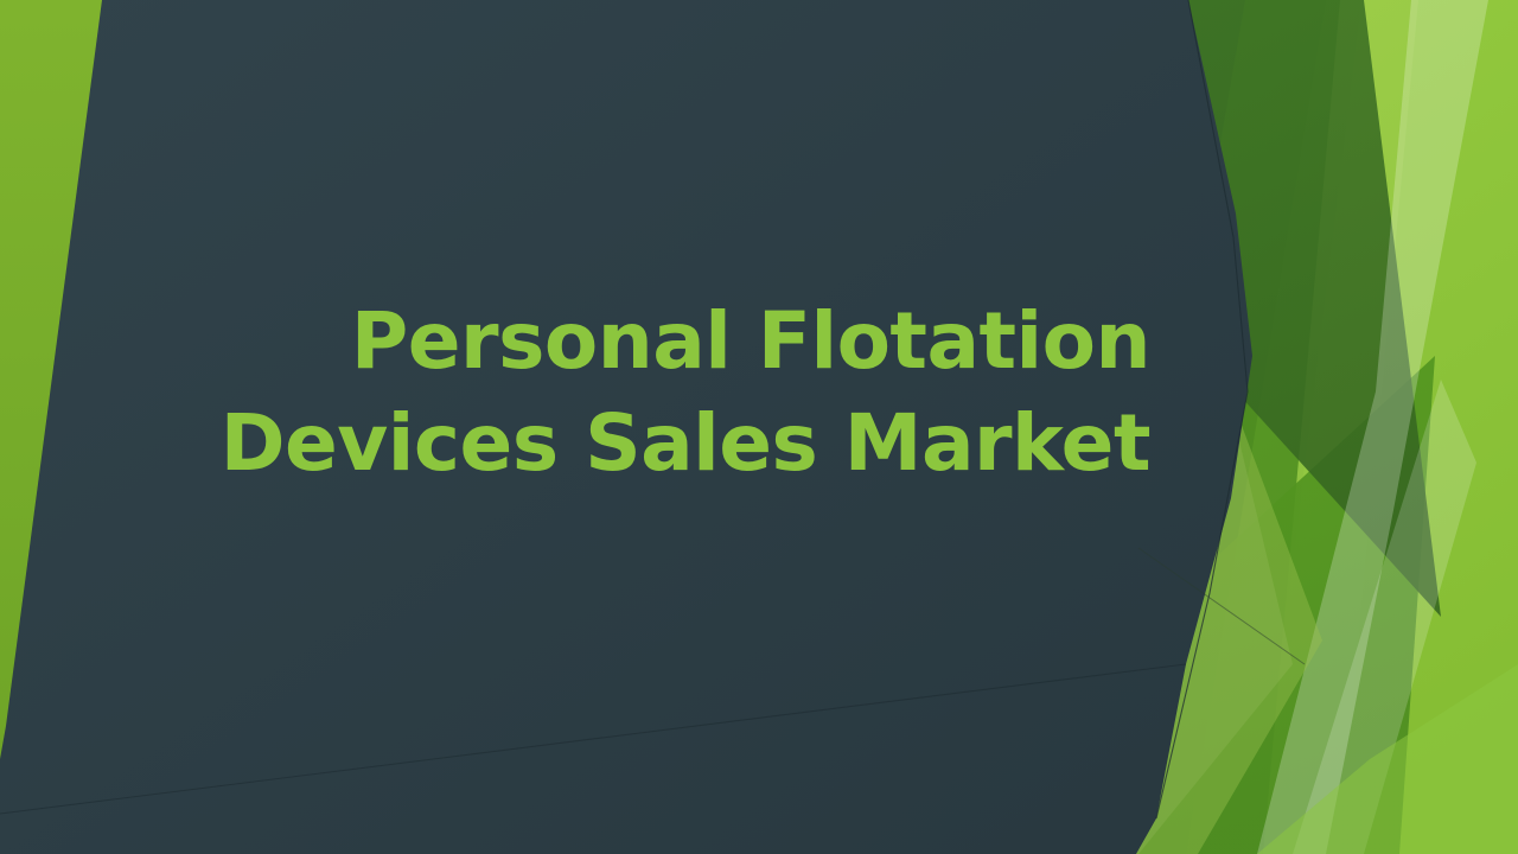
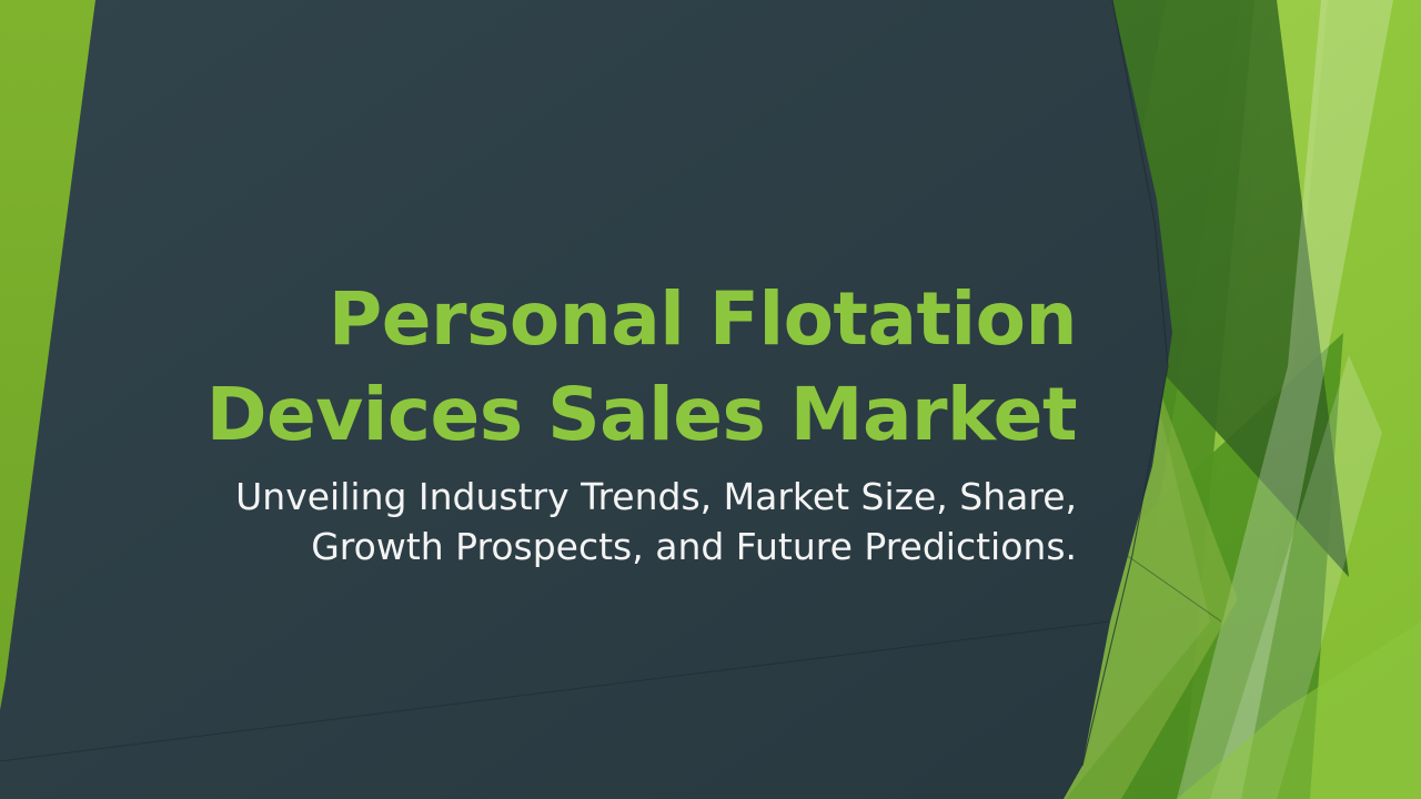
  Personal Flotation
  Devices Sales Market
+ Unveiling Industry Trends, Market Size, Share,
+ Growth Prospects, and Future Predictions.
